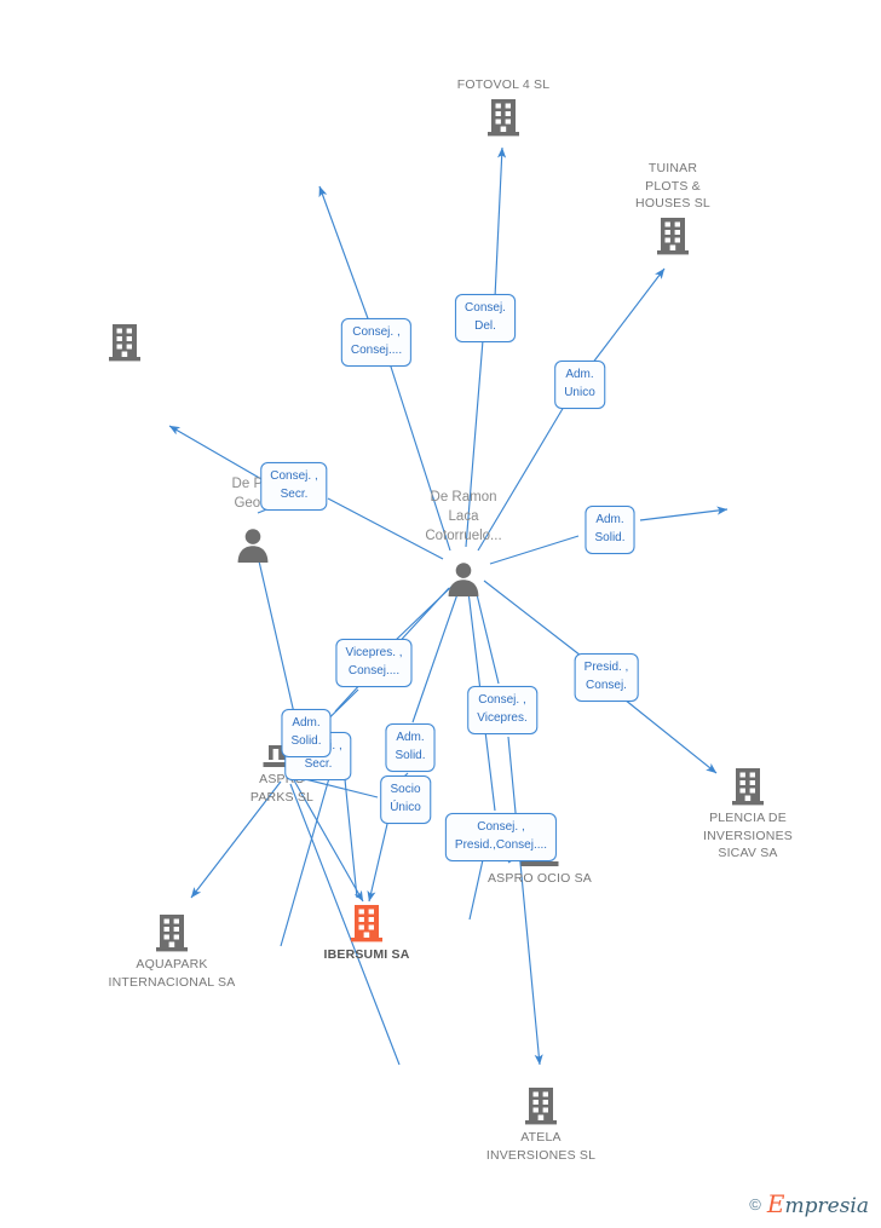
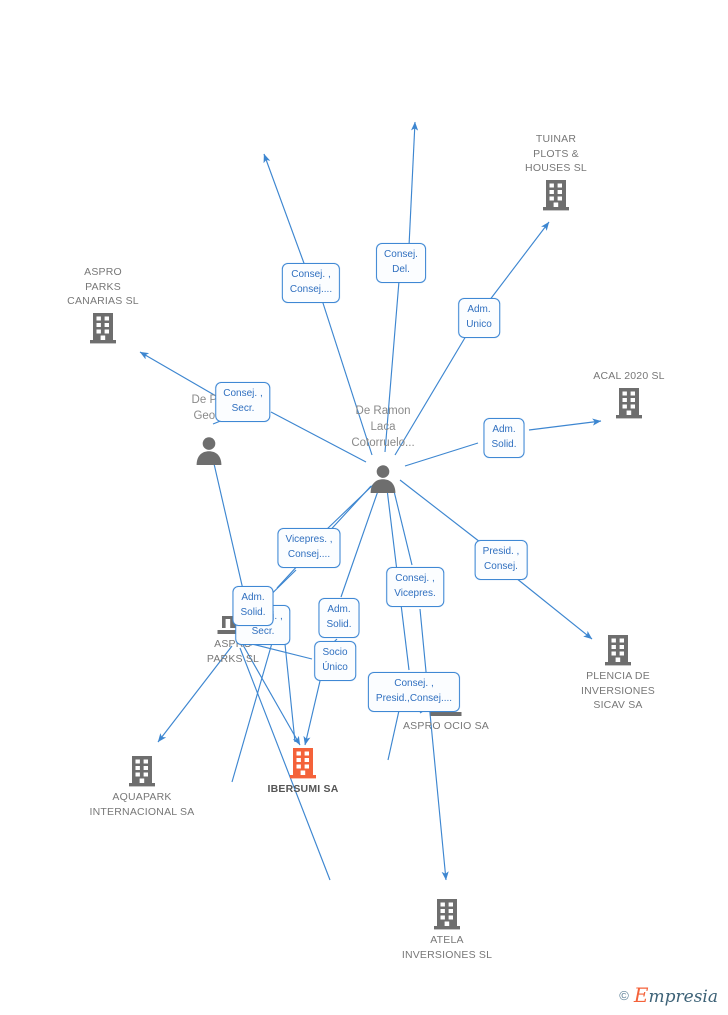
- FOTOVOL 4 SL
  TUINAR
  PLOTS &
  HOUSES SL
+ ASPRO
+ PARKS
+ CANARIAS SL
+ ACAL 2020 SL
  PLENCIA DE
  INVERSIONES
  SICAV SA
  ASPRO OCIO SA
  PARKS SL
  AQUAPARK
  INTERNACIONAL SA
  IBERSUMI SA
  ATELA
  INVERSIONES SL
  De Ramon
  Laca
  Cotorruelo...
  Consej. ,
  Consej....
  Consej.
  Del.
  Adm.
  Unico
  Consej. ,
  Secr.
  Adm.
  Solid.
  Vicepres. ,
  Consej....
  Presid. ,
  Consej.
  Consej. ,
  Vicepres.
  Secr.
  Adm.
  Solid.
  Adm.
  Solid.
  Socio
  Único
  Consej. ,
  Presid.,Consej....
  ©
  Empresia
